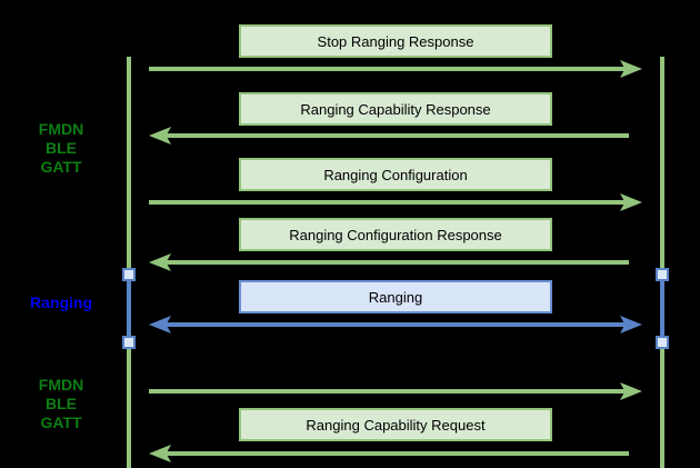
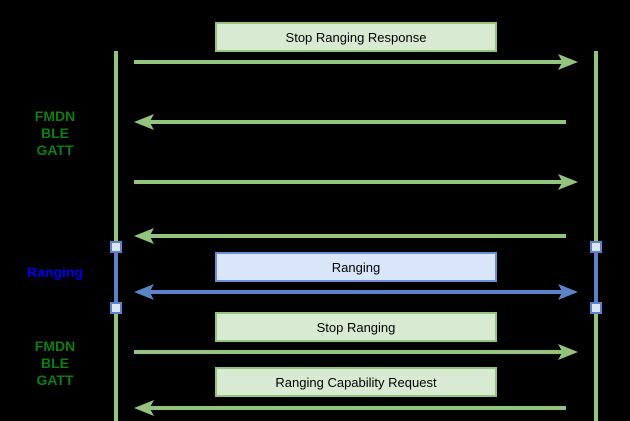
  FMDN
  BLE
  GATT
  Ranging
  FMDN
  BLE
  GATT
  Stop Ranging Response
- Ranging Capability Response
- Ranging Configuration
- Ranging Configuration Response
  Ranging
+ Stop Ranging
  Ranging Capability Request
